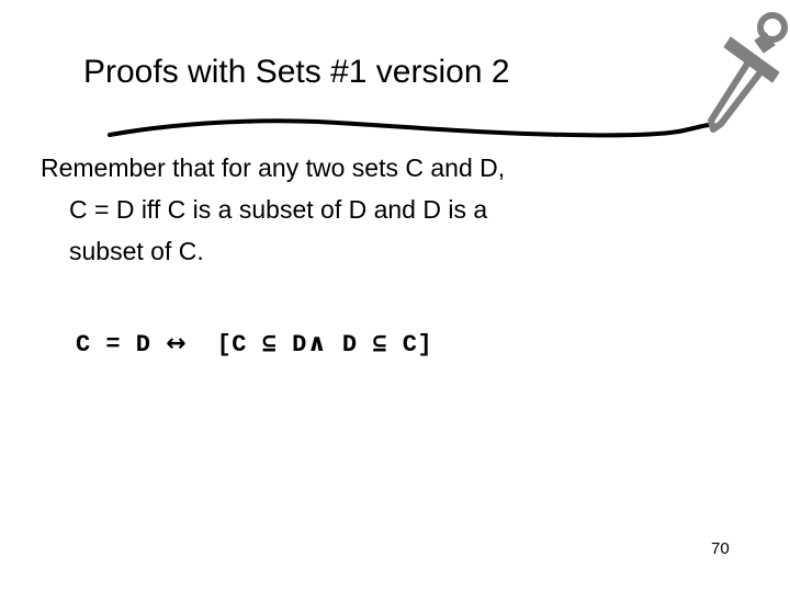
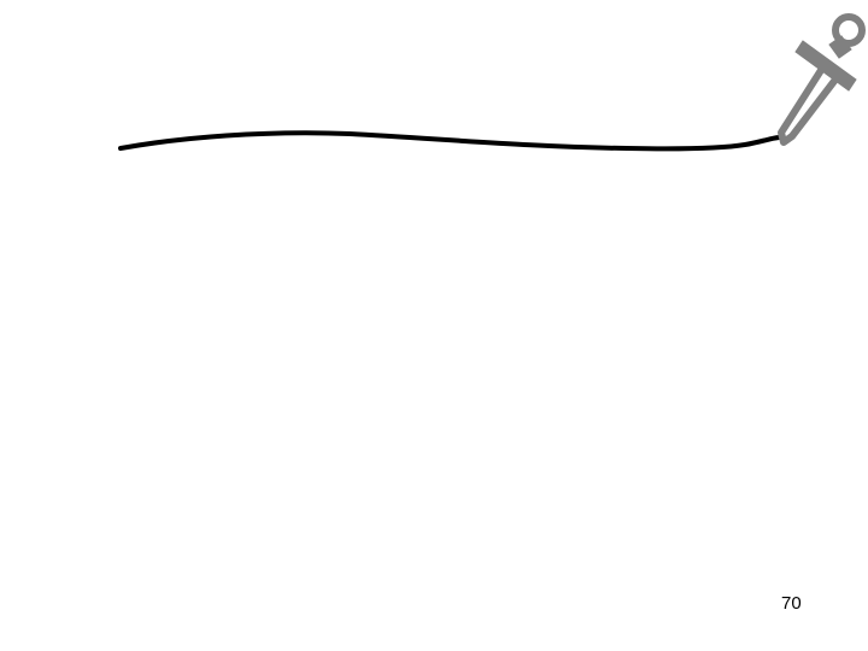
- Proofs with Sets #1 version 2
- Remember that for any two sets C and D,
- C = D iff C is a subset of D and D is a
- subset of C.
- C = D ↔ [C ⊆ D∧ D ⊆ C]
  70
